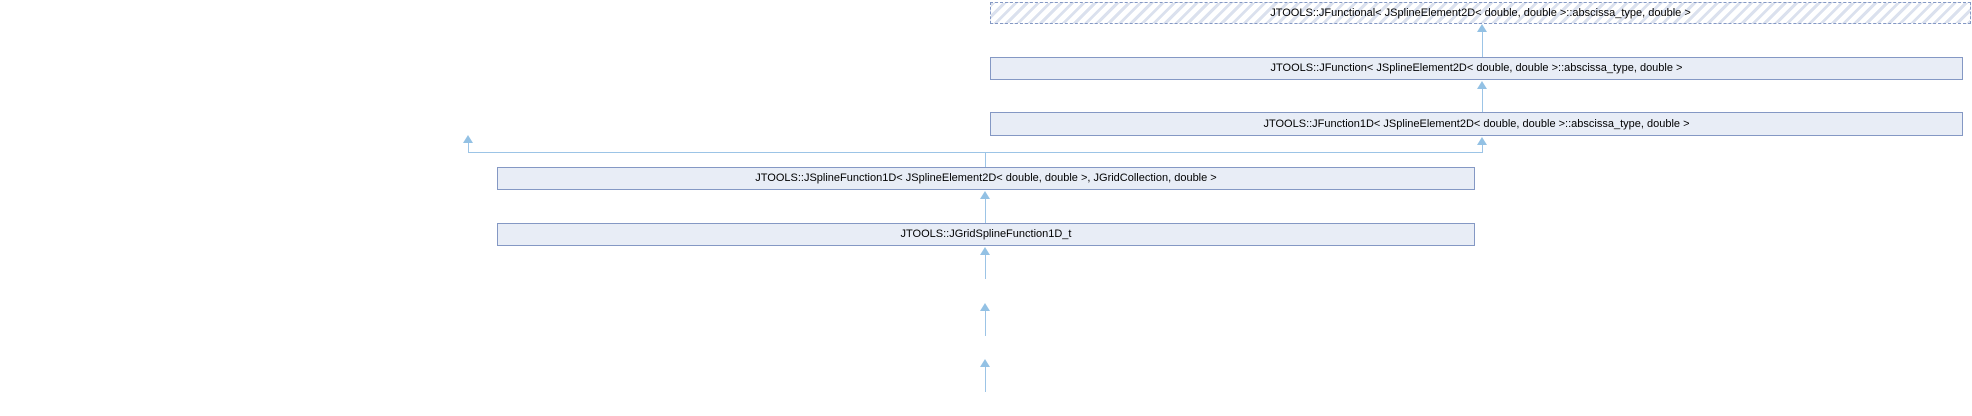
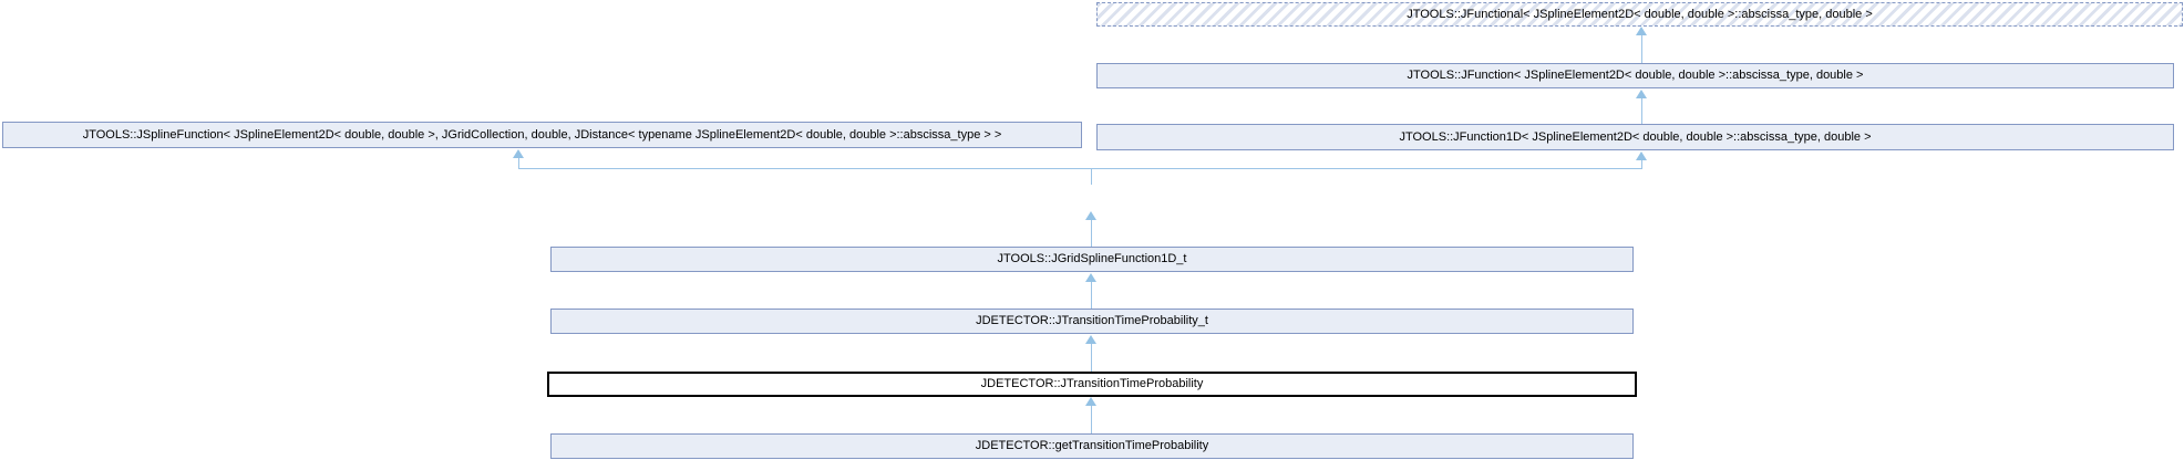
  JTOOLS::JFunctional< JSplineElement2D< double, double >::abscissa_type, double >
  JTOOLS::JFunction< JSplineElement2D< double, double >::abscissa_type, double >
+ JTOOLS::JSplineFunction< JSplineElement2D< double, double >, JGridCollection, double, JDistance< typename JSplineElement2D< double, double >::abscissa_type > >
  JTOOLS::JFunction1D< JSplineElement2D< double, double >::abscissa_type, double >
- JTOOLS::JSplineFunction1D< JSplineElement2D< double, double >, JGridCollection, double >
  JTOOLS::JGridSplineFunction1D_t
+ JDETECTOR::JTransitionTimeProbability_t
+ JDETECTOR::JTransitionTimeProbability
+ JDETECTOR::getTransitionTimeProbability
